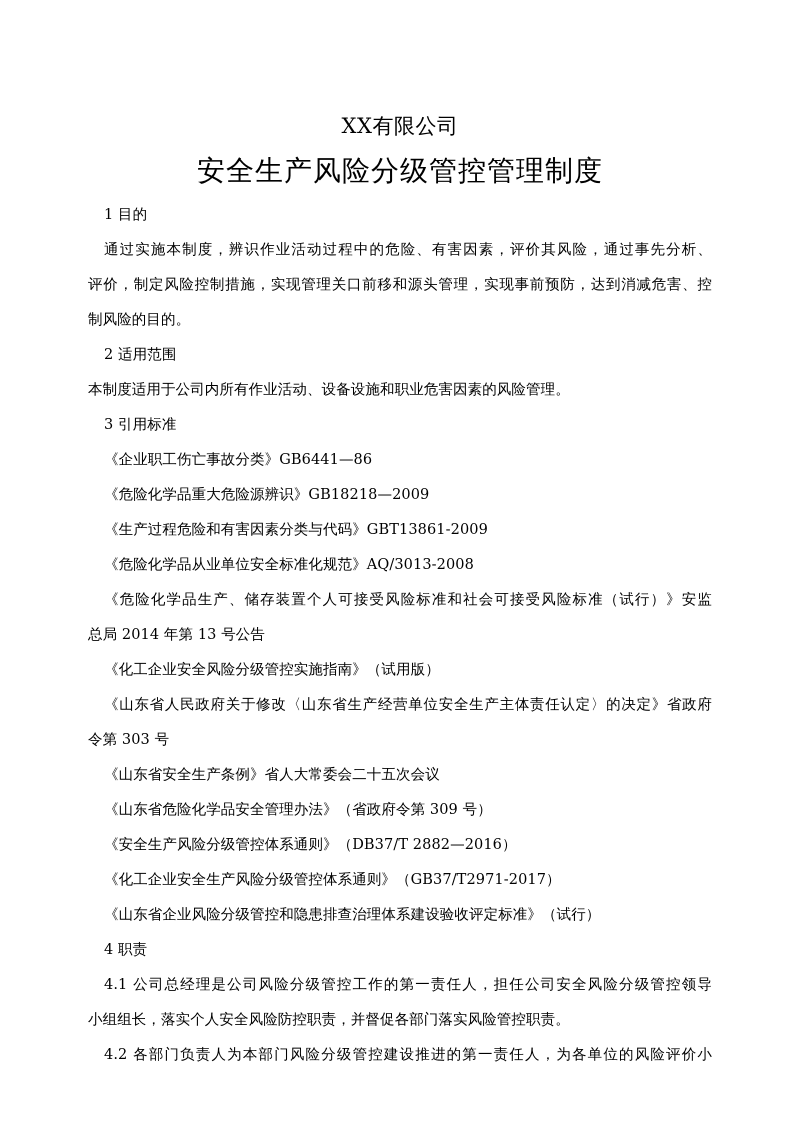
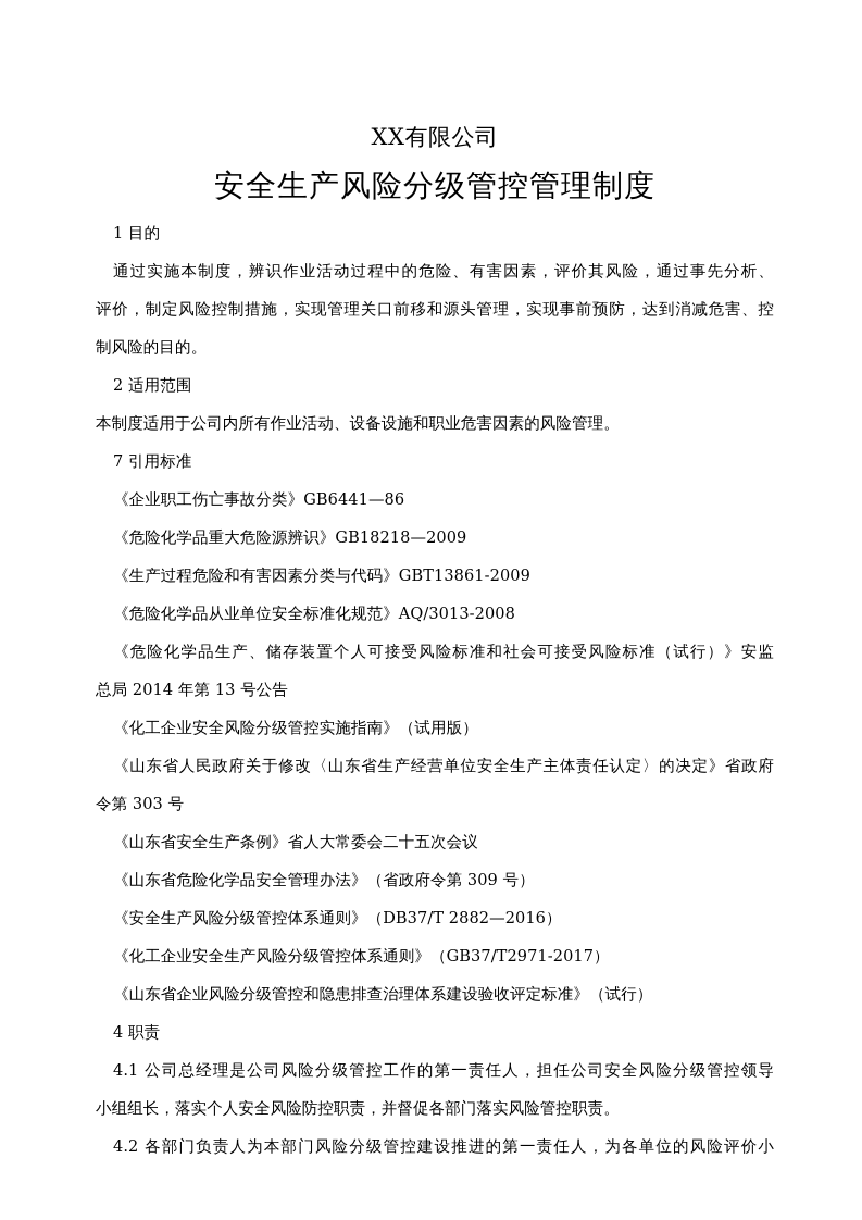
  XX有限公司
  安全生产风险分级管控管理制度
  1 目的
  通过实施本制度，辨识作业活动过程中的危险、有害因素，评价其风险，通过事先分析、
  评价，制定风险控制措施，实现管理关口前移和源头管理，实现事前预防，达到消减危害、控
  制风险的目的。
  2 适用范围
  本制度适用于公司内所有作业活动、设备设施和职业危害因素的风险管理。
- 3 引用标准
+ 7 引用标准
  《企业职工伤亡事故分类》GB6441—86
  《危险化学品重大危险源辨识》GB18218—2009
  《生产过程危险和有害因素分类与代码》GBT13861-2009
  《危险化学品从业单位安全标准化规范》AQ/3013-2008
  《危险化学品生产、储存装置个人可接受风险标准和社会可接受风险标准（试行）》安监
  总局 2014 年第 13 号公告
  《化工企业安全风险分级管控实施指南》（试用版）
  《山东省人民政府关于修改〈山东省生产经营单位安全生产主体责任认定〉的决定》省政府
  令第 303 号
  《山东省安全生产条例》省人大常委会二十五次会议
  《山东省危险化学品安全管理办法》（省政府令第 309 号）
  《安全生产风险分级管控体系通则》（DB37/T 2882—2016）
  《化工企业安全生产风险分级管控体系通则》（GB37/T2971-2017）
  《山东省企业风险分级管控和隐患排查治理体系建设验收评定标准》（试行）
  4 职责
  4.1 公司总经理是公司风险分级管控工作的第一责任人，担任公司安全风险分级管控领导
  小组组长，落实个人安全风险防控职责，并督促各部门落实风险管控职责。
  4.2 各部门负责人为本部门风险分级管控建设推进的第一责任人，为各单位的风险评价小
